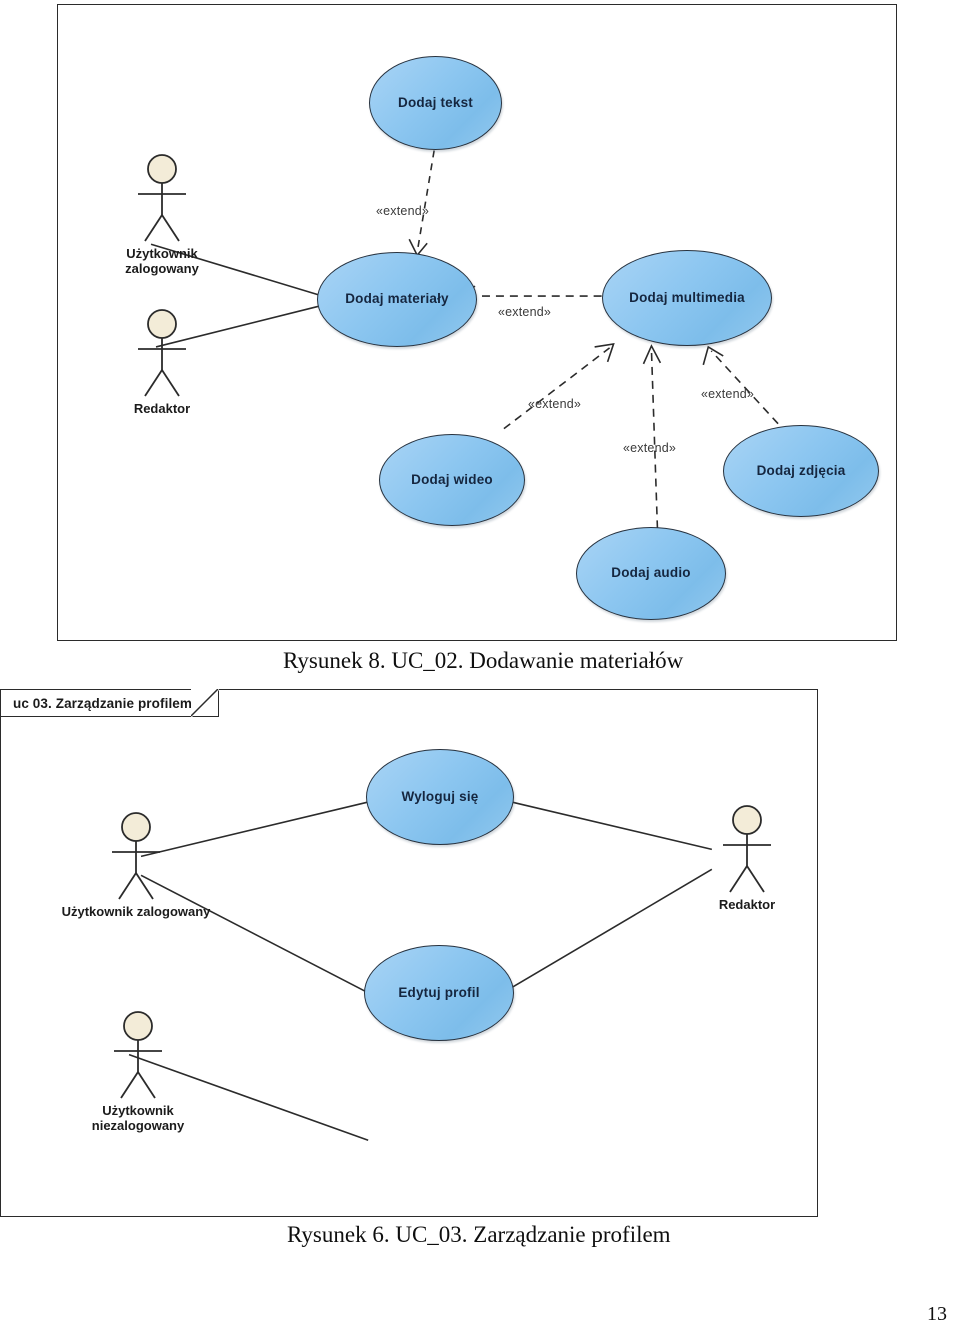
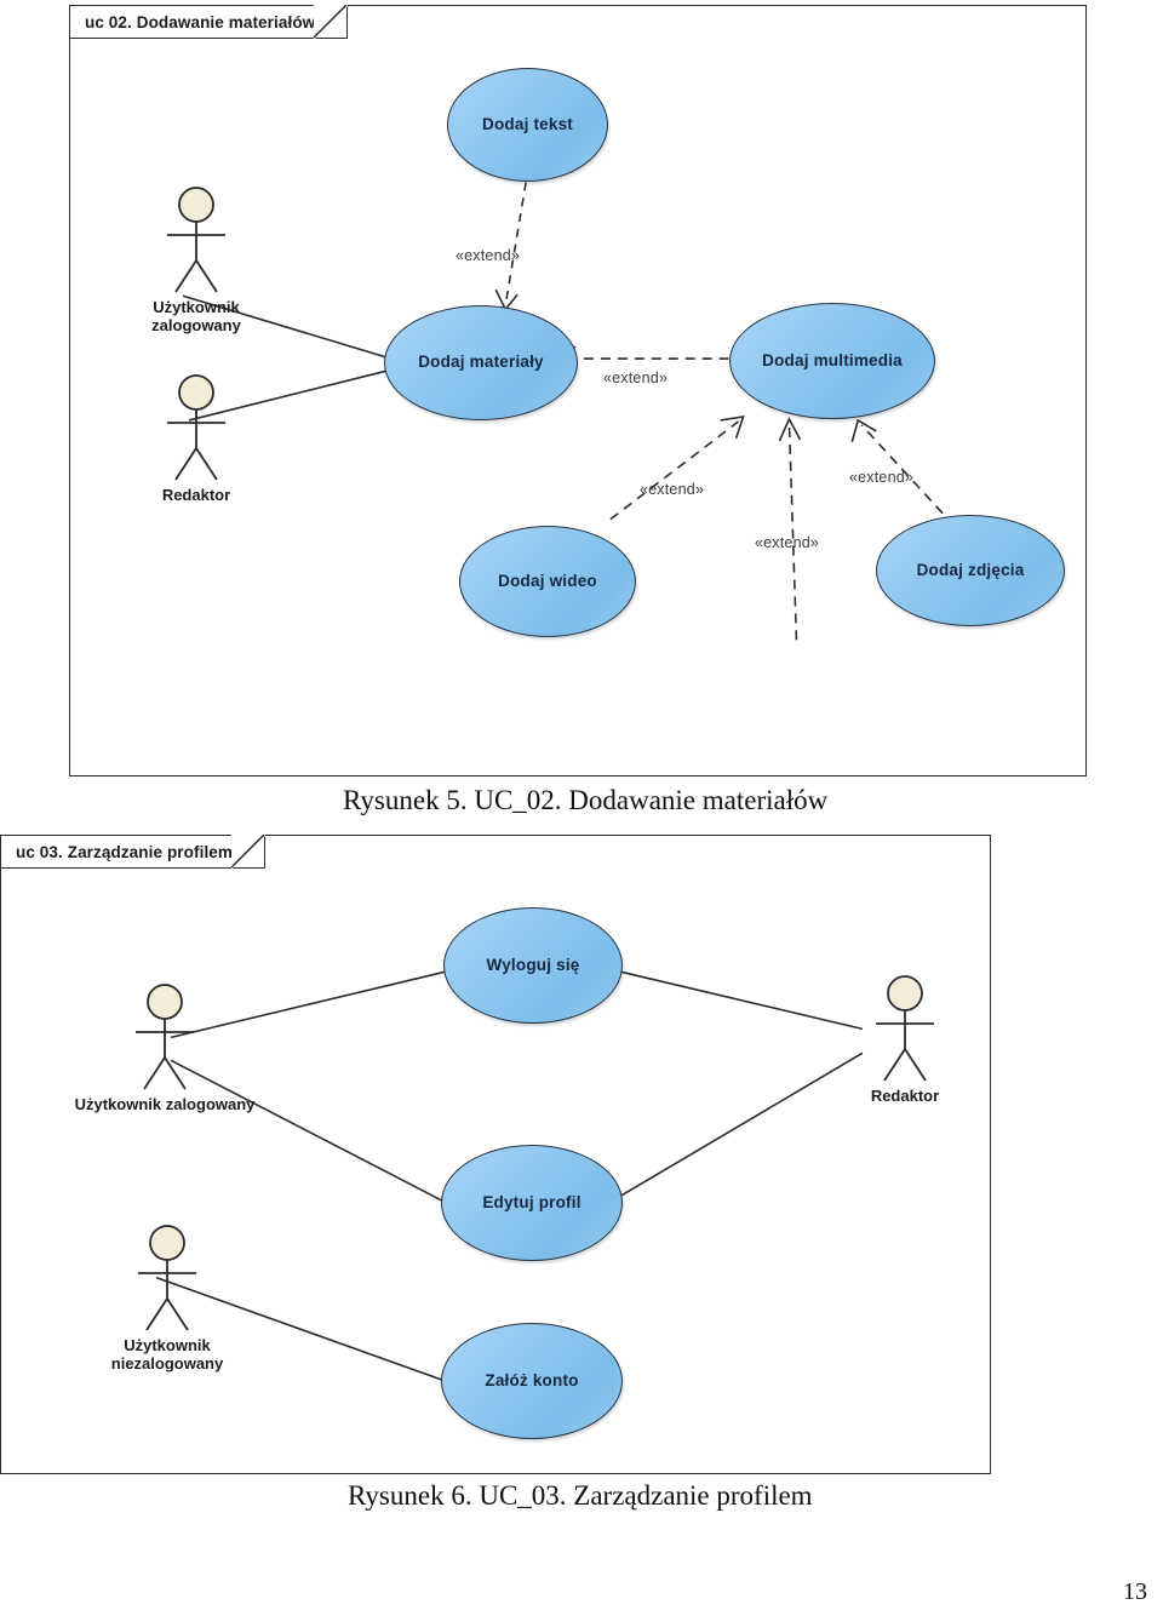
+ uc 02. Dodawanie materiałów
  Użytkownik
  zalogowany
  Redaktor
  Dodaj tekst
  Dodaj materiały
  Dodaj multimedia
  Dodaj wideo
  Dodaj zdjęcia
- Dodaj audio
  «extend»
  «extend»
  «extend»
  «extend»
  «extend»
- Rysunek 8. UC_02. Dodawanie materiałów
+ Rysunek 5. UC_02. Dodawanie materiałów
  uc 03. Zarządzanie profilem
  Użytkownik zalogowany
  Redaktor
  Użytkownik
  niezalogowany
  Wyloguj się
  Edytuj profil
+ Załóż konto
  Rysunek 6. UC_03. Zarządzanie profilem
  13
